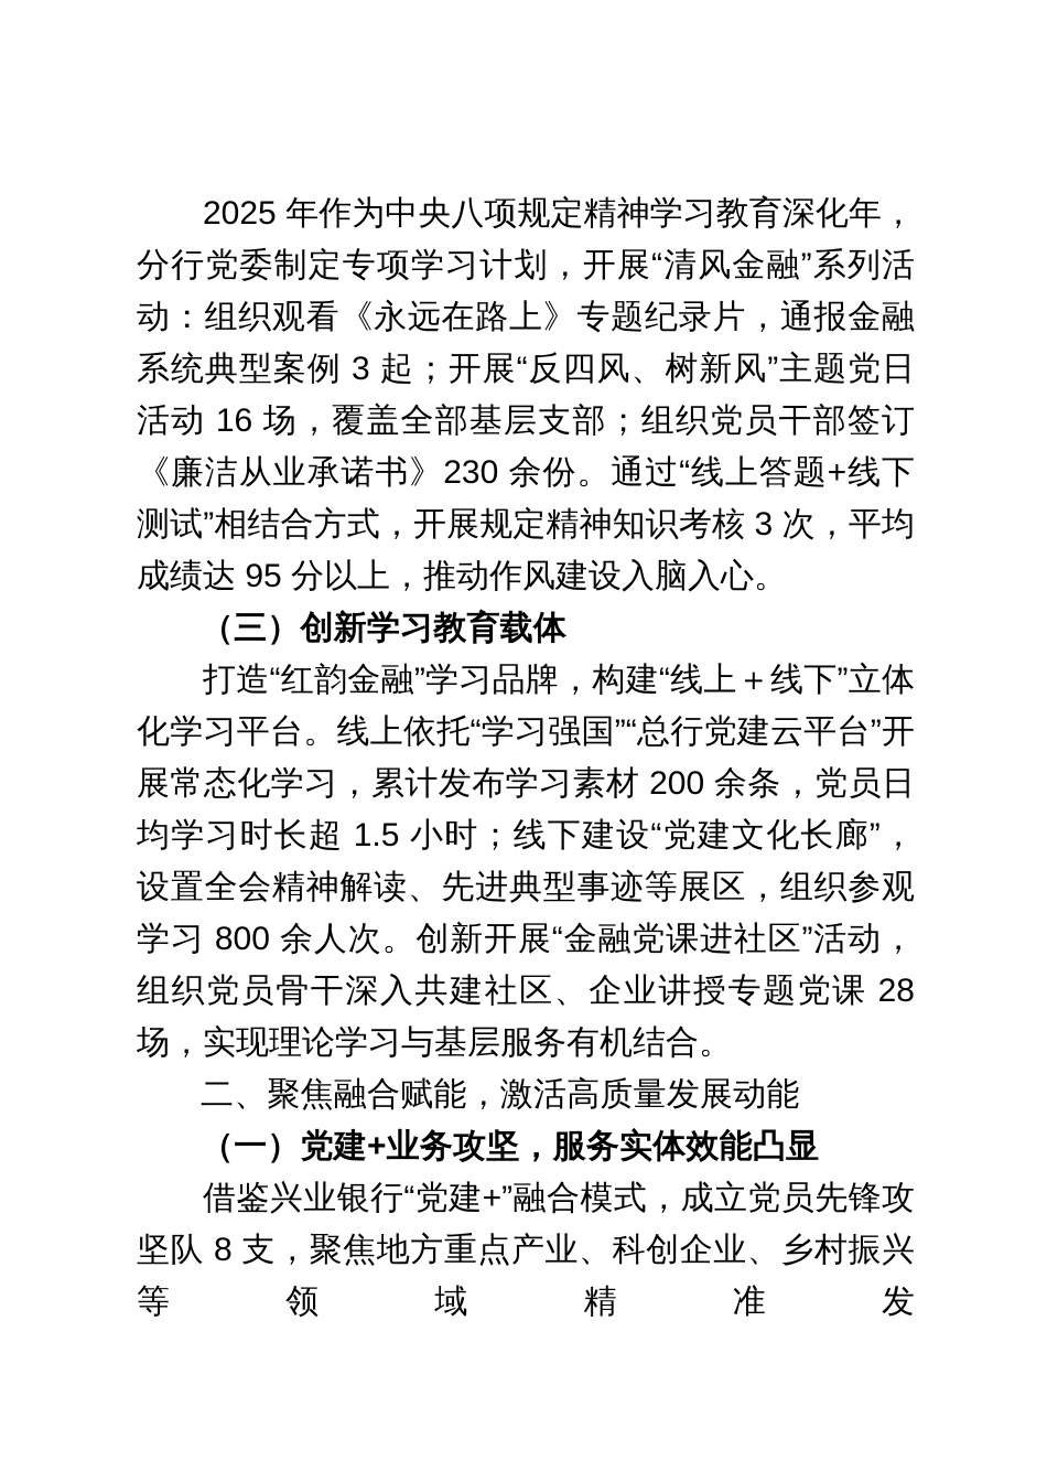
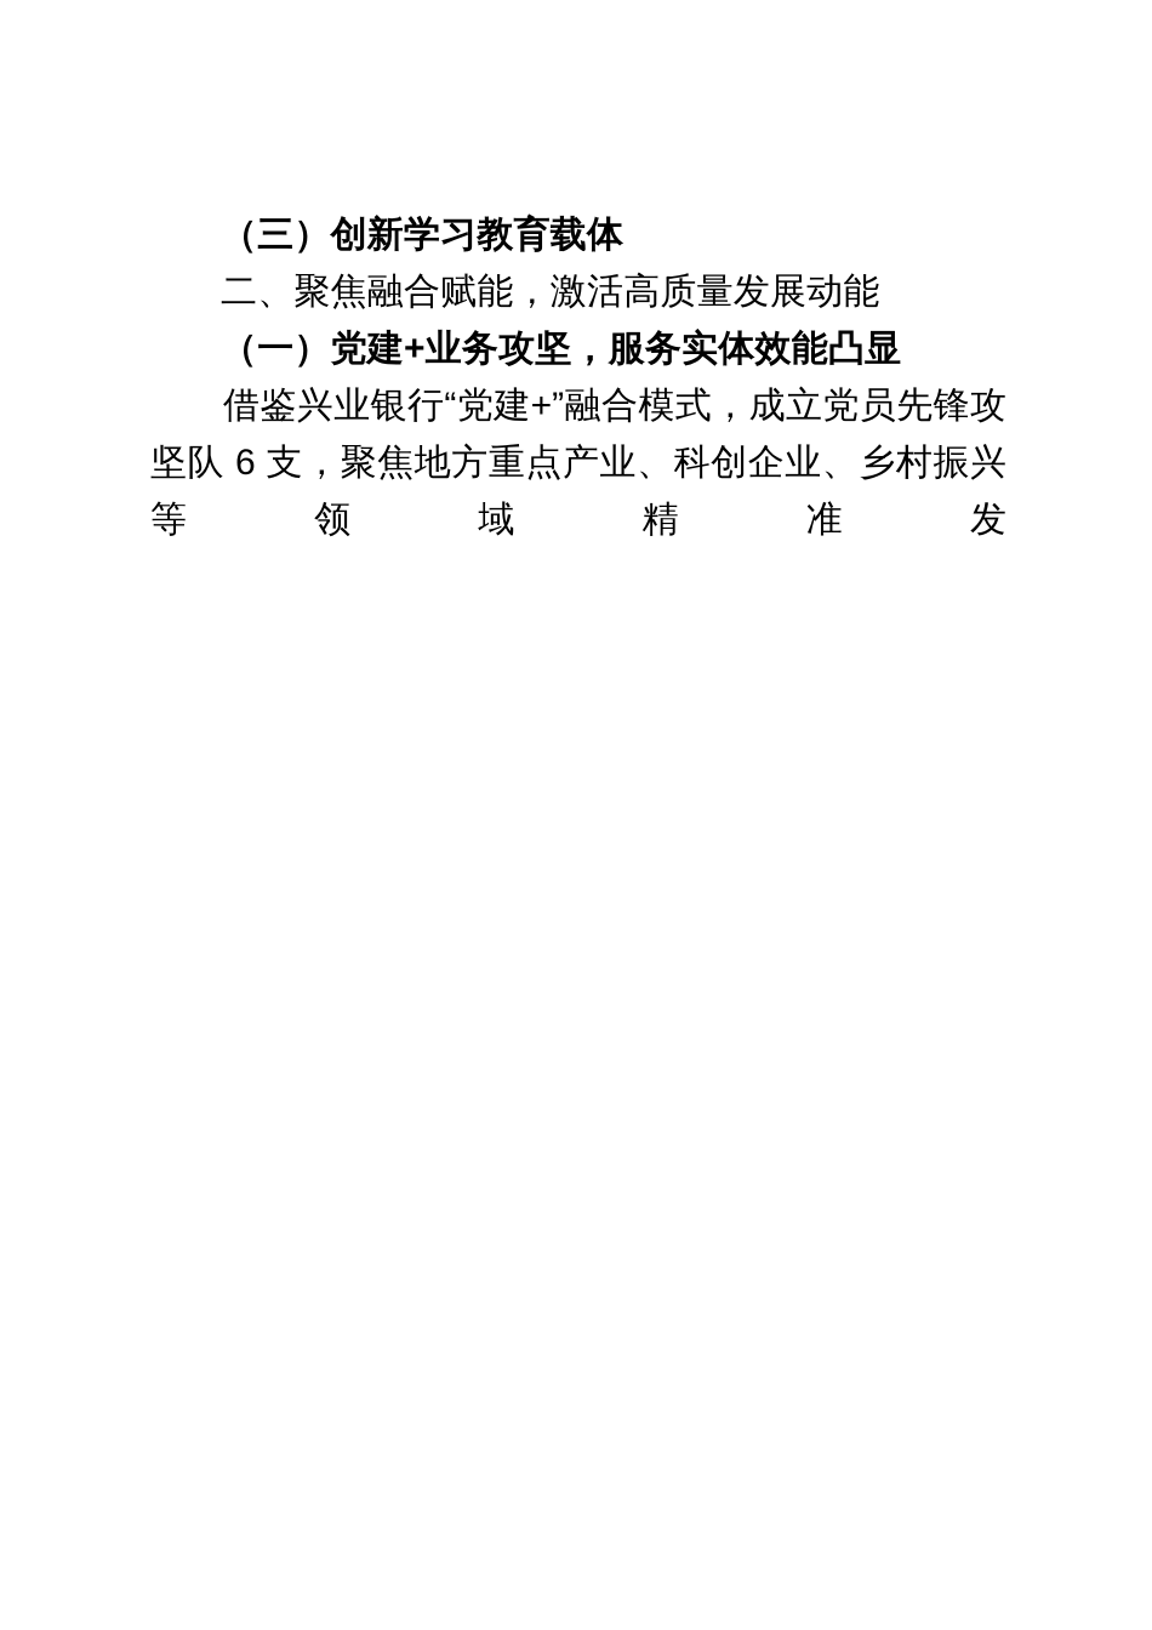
- 2025 年作为中央八项规定精神学习教育深化年，分行党委制定专项学习计划，开展“清风金融”系列活动：组织观看《永远在路上》专题纪录片，通报金融系统典型案例 3 起；开展“反四风、树新风”主题党日活动 16 场，覆盖全部基层支部；组织党员干部签订《廉洁从业承诺书》230 余份。通过“线上答题+线下测试”相结合方式，开展规定精神知识考核 3 次，平均成绩达 95 分以上，推动作风建设入脑入心。
  （三）创新学习教育载体
- 打造“红韵金融”学习品牌，构建“线上＋线下”立体化学习平台。线上依托“学习强国”“总行党建云平台”开展常态化学习，累计发布学习素材 200 余条，党员日均学习时长超 1.5 小时；线下建设“党建文化长廊”，设置全会精神解读、先进典型事迹等展区，组织参观学习 800 余人次。创新开展“金融党课进社区”活动，组织党员骨干深入共建社区、企业讲授专题党课 28 场，实现理论学习与基层服务有机结合。
  二、聚焦融合赋能，激活高质量发展动能
  （一）党建+业务攻坚，服务实体效能凸显
- 借鉴兴业银行“党建+”融合模式，成立党员先锋攻坚队 8 支，聚焦地方重点产业、科创企业、乡村振兴等领域精准发
+ 借鉴兴业银行“党建+”融合模式，成立党员先锋攻坚队 6 支，聚焦地方重点产业、科创企业、乡村振兴等领域精准发
